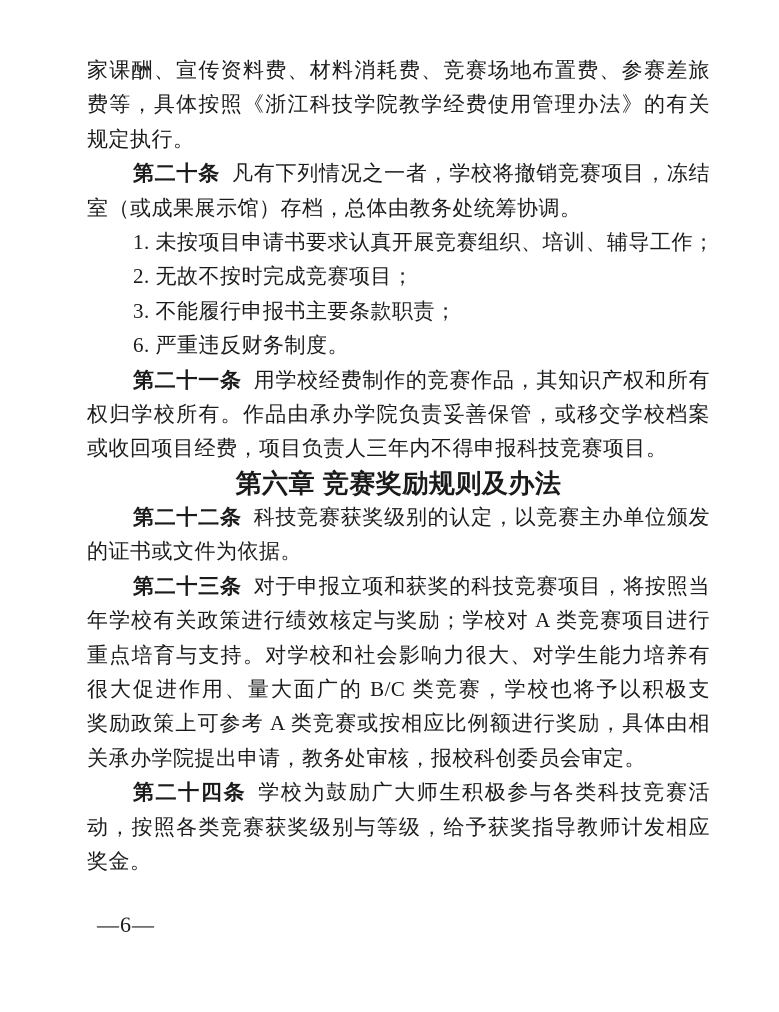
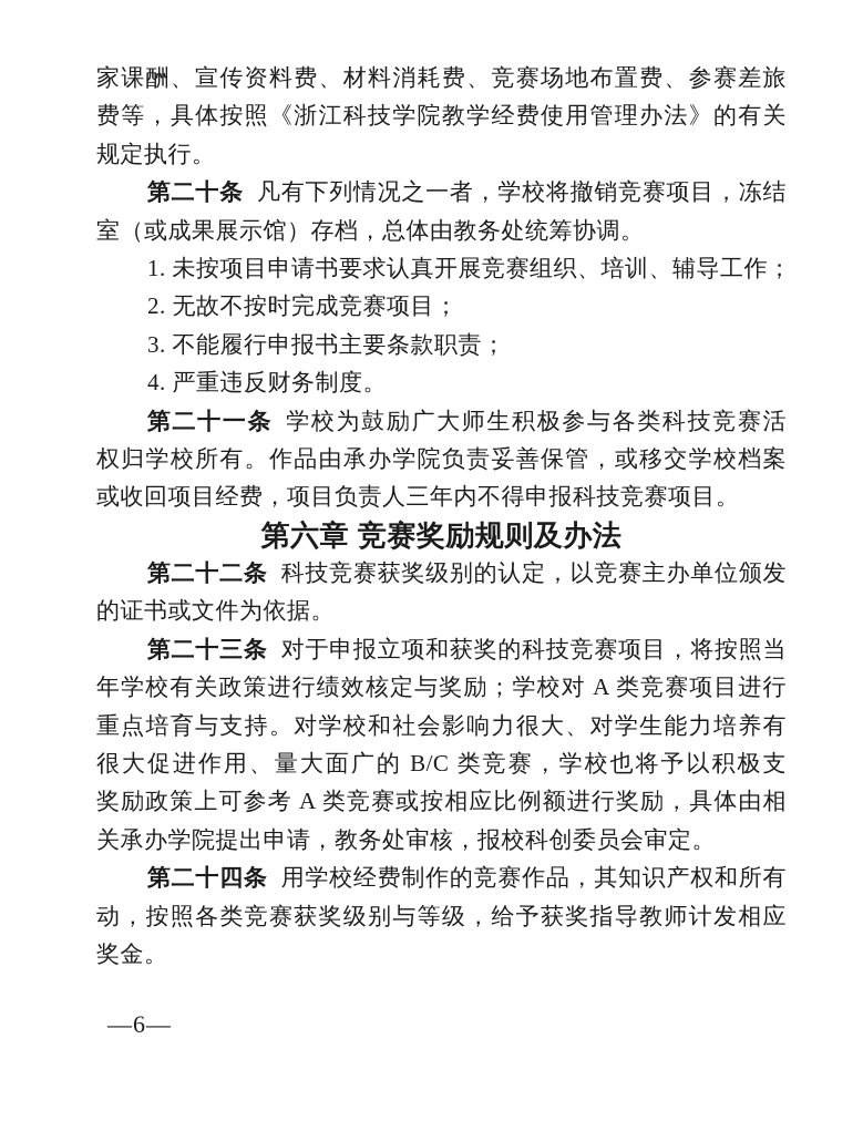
  家课酬、宣传资料费、材料消耗费、竞赛场地布置费、参赛差旅
  费等，具体按照《浙江科技学院教学经费使用管理办法》的有关
  规定执行。
  第二十条 凡有下列情况之一者，学校将撤销竞赛项目，冻结
  室（或成果展示馆）存档，总体由教务处统筹协调。
  1. 未按项目申请书要求认真开展竞赛组织、培训、辅导工作；
  2. 无故不按时完成竞赛项目；
  3. 不能履行申报书主要条款职责；
- 6. 严重违反财务制度。
+ 4. 严重违反财务制度。
- 第二十一条 用学校经费制作的竞赛作品，其知识产权和所有
+ 第二十一条 学校为鼓励广大师生积极参与各类科技竞赛活
  权归学校所有。作品由承办学院负责妥善保管，或移交学校档案
  或收回项目经费，项目负责人三年内不得申报科技竞赛项目。
  第六章 竞赛奖励规则及办法
  第二十二条 科技竞赛获奖级别的认定，以竞赛主办单位颁发
  的证书或文件为依据。
  第二十三条 对于申报立项和获奖的科技竞赛项目，将按照当
  年学校有关政策进行绩效核定与奖励；学校对 A 类竞赛项目进行
  重点培育与支持。对学校和社会影响力很大、对学生能力培养有
  很大促进作用、量大面广的 B/C 类竞赛，学校也将予以积极支
  奖励政策上可参考 A 类竞赛或按相应比例额进行奖励，具体由相
  关承办学院提出申请，教务处审核，报校科创委员会审定。
- 第二十四条 学校为鼓励广大师生积极参与各类科技竞赛活
+ 第二十四条 用学校经费制作的竞赛作品，其知识产权和所有
  动，按照各类竞赛获奖级别与等级，给予获奖指导教师计发相应
  奖金。
  —6—
